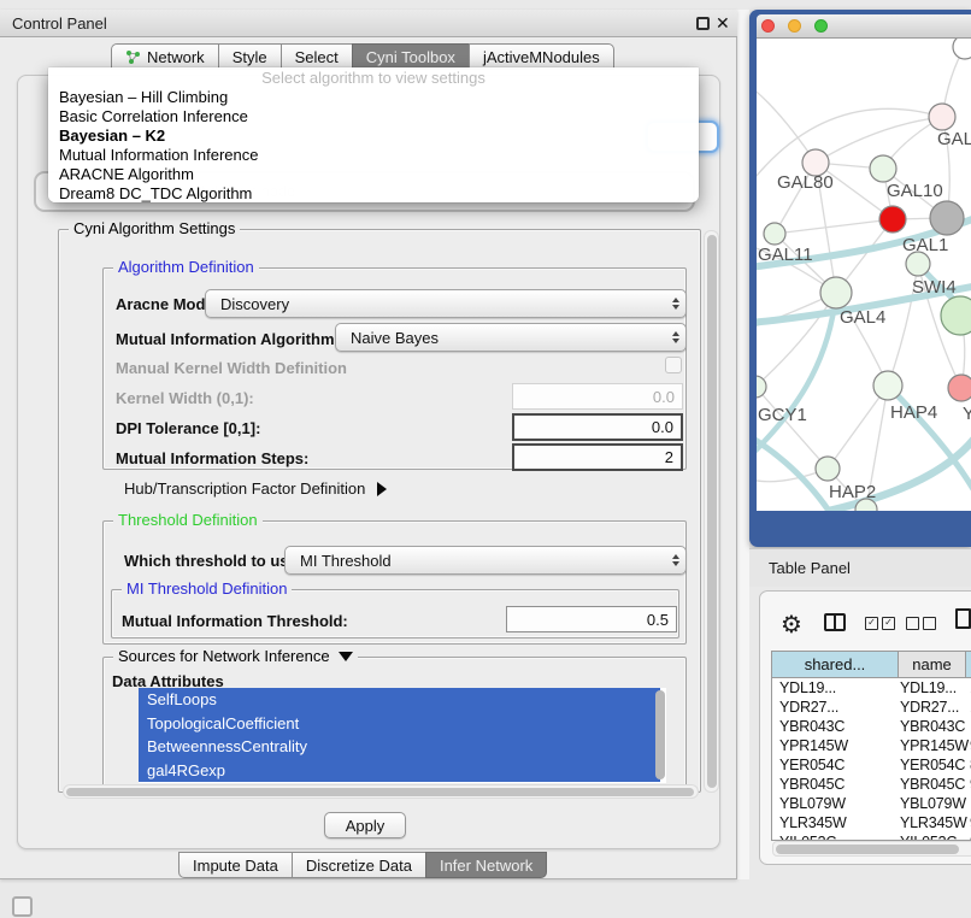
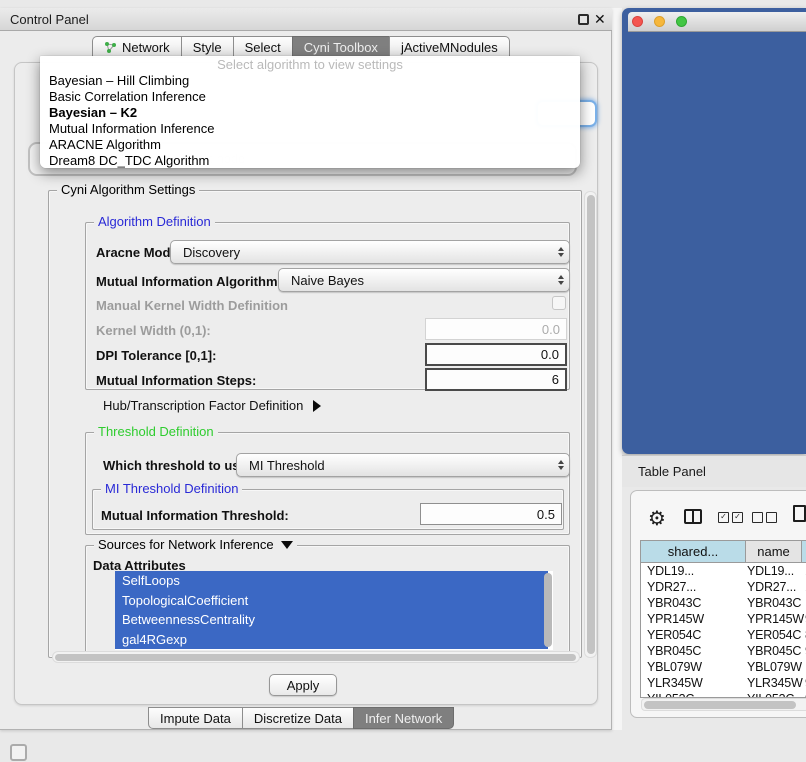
  Control Panel
  ✕
  Network
  Style
  Select
  Cyni Toolbox
  jActiveMNodules
  Select algorithm to view settings
  Bayesian – Hill Climbing
  Basic Correlation Inference
  Bayesian – K2
  Mutual Information Inference
  ARACNE Algorithm
  Dream8 DC_TDC Algorithm
  Cyni Algorithm Settings
  Algorithm Definition
  Aracne Mod
  Discovery
  Mutual Information Algorithm
  Naive Bayes
  Manual Kernel Width Definition
  Kernel Width (0,1):
  0.0
  DPI Tolerance [0,1]:
  0.0
  Mutual Information Steps:
- 2
+ 6
  Hub/Transcription Factor Definition
  Threshold Definition
  Which threshold to u
  MI Threshold
  MI Threshold Definition
  Mutual Information Threshold:
  0.5
  Sources for Network Inference
  Data Attributes
  SelfLoops
  TopologicalCoefficient
  BetweennessCentrality
  gal4RGexp
  Apply
  Impute Data
  Discretize Data
  Infer Network
- GAL
- GAL80
- GAL10
- GAL1
- GAL11
- SWI4
- GAL4
- GCY1
- HAP4
- Y
- HAP2
  Table Panel
  ⚙
  ✓
  ✓
  shared...
  name
  YDL19...
  YDL19...
  YDR27...
  YDR27...
  YBR043C
  YBR043C
  YPR145W
  YPR145W
  YER054C
  YER054C
  YBR045C
  YBR045C
  YBL079W
  YBL079W
  YLR345W
  YLR345W
